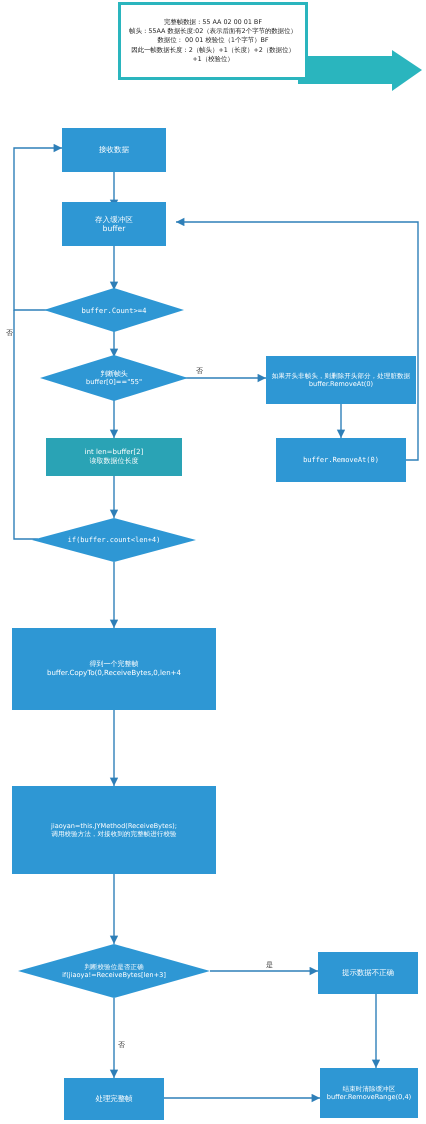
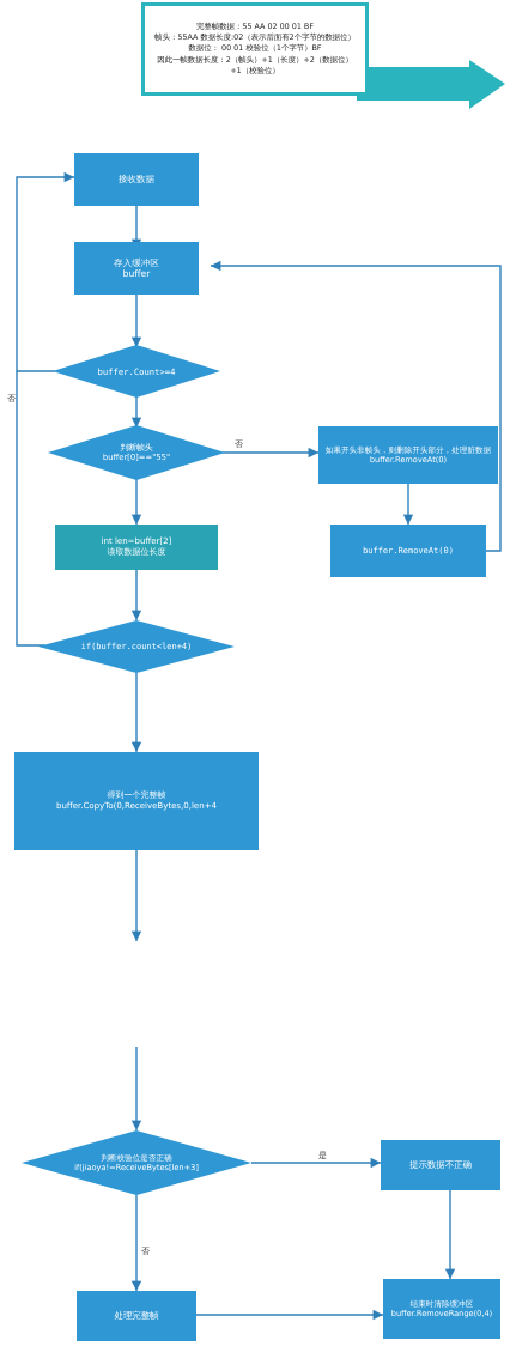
  完整帧数据：55 AA 02 00 01 BF
  帧头：55AA 数据长度:02（表示后面有2个字节的数据位）数据位： 00 01 校验位（1个字节）BF
  因此一帧数据长度：2（帧头）+1（长度）+2（数据位）+1（校验位）
  接收数据
  存入缓冲区
  buffer
  buffer.Count>=4
  判断帧头
  buffer[0]=="55"
  如果开头非帧头，则删除开头部分，处理脏数据
  buffer.RemoveAt(0)
  buffer.RemoveAt(0)
  int len=buffer[2]
  读取数据位长度
  if(buffer.count<len+4)
  得到一个完整帧
  buffer.CopyTo(0,ReceiveBytes,0,len+4
- jiaoyan=this.JYMethod(ReceiveBytes);
- 调用校验方法，对接收到的完整帧进行校验
  判断校验位是否正确
  if(jiaoya!=ReceiveBytes[len+3]
  提示数据不正确
  处理完整帧
  结束时清除缓冲区
  buffer.RemoveRange(0,4)
  否
  否
  是
  否
